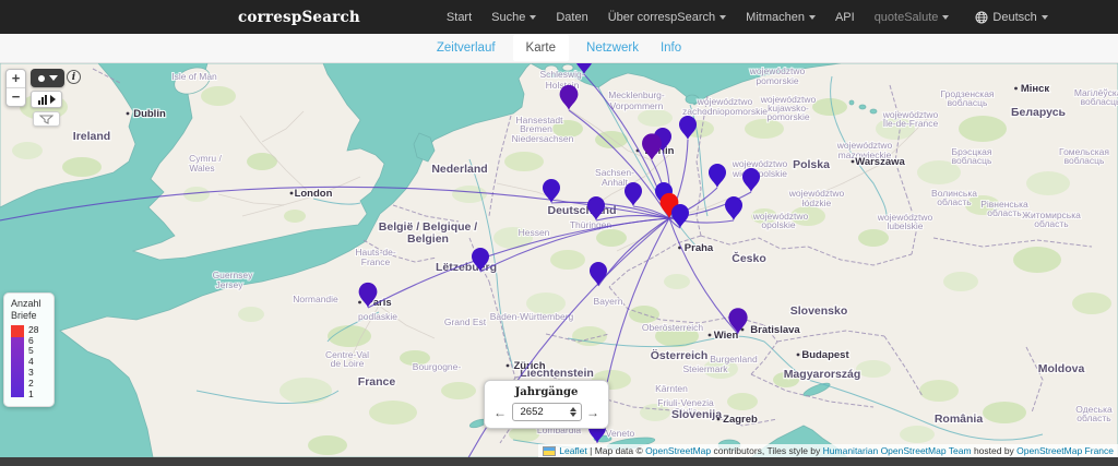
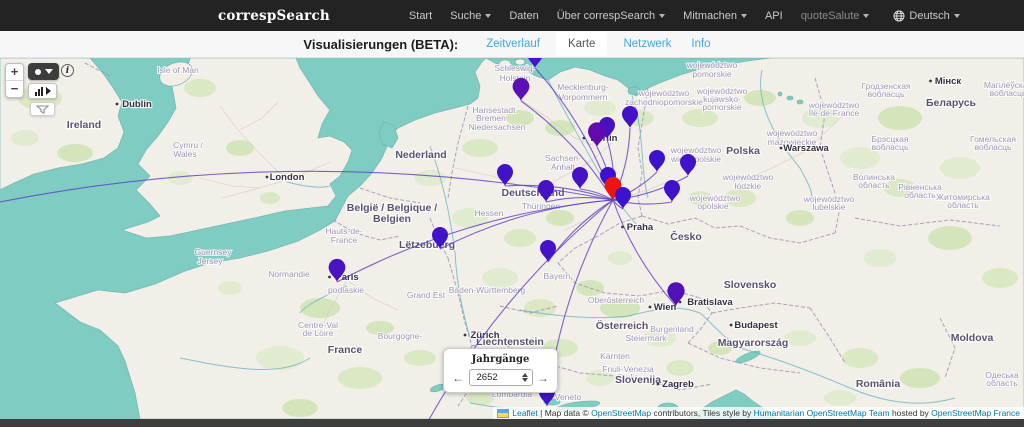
  correspSearch
  Start
  Suche
  Daten
  Über correspSearch
  Mitmachen
  API
  quoteSalute
  Deutsch
+ Visualisierungen (BETA):
  Zeitverlauf
  Karte
  Netzwerk
  Info
  Isle of Man
  Schleswig-
  Holstin
  Mecklenburg-
  Vorpommern
  Hansestadt
  Bremen
  Niedersachsen
  Sachsen-
  Anhalt
  Thüringen
  Hessen
  Bayern
  Baden-Württemberg
  Grand Est
  Hauts-de-
  France
  Normandie
  podlaskie
  Centre-Val
  de Loire
  Bourgogne-
  Guernsey
  Jersey
  Cymru /
  Wales
  województwo
  pomorskie
  województwo
  zachodniopomorskie
  województwo
  kujawsko-
  pomorskie
  województwo
  mazowieckie
  województwo
  łódzkie
  województwo
  województwo
  lubelskie
  województwo
  Île-de-France
  województwo
  opolskie
  Гродзенская
  вобласць
  Магілёўск
  вобласц
  Брэсцкая
  вобласць
  Гомельская
  вобласць
  Волинська
  область
  Рівненська
  область
  Житомирська
  область
  Одеська
  область
  Oberösterreich
  Steiermark
  Kärnten
  Burgenland
  Lombardia
  Veneto
  Friuli-Venezia
  Giulia
  Ireland
  Nederland
  België / Belgique /
  Belgien
  Lëtzeburg
  Deutscnd
  Polska
  Беларусь
  Česko
  Österreich
  Slovensko
  Magyarország
  Slovenija
  România
  Moldova
  France
  Liechtenstein
  Dublin
  London
  aris
  Praha
  Wien
  Bratislava
  Budapest
  Zagreb
  Warszawa
  Мінск
  Zürich
  +
  −
  i
- Anzahl
- Briefe
- 28
- 6
- 5
- 4
- 3
- 2
- 1
  Jahrgänge
  ←
  2652
  →
  Leaflet
  | Map data ©
  OpenStreetMap
  contributors, Tiles style by
  Humanitarian OpenStreetMap Team
  hosted by
  OpenStreetMap France
